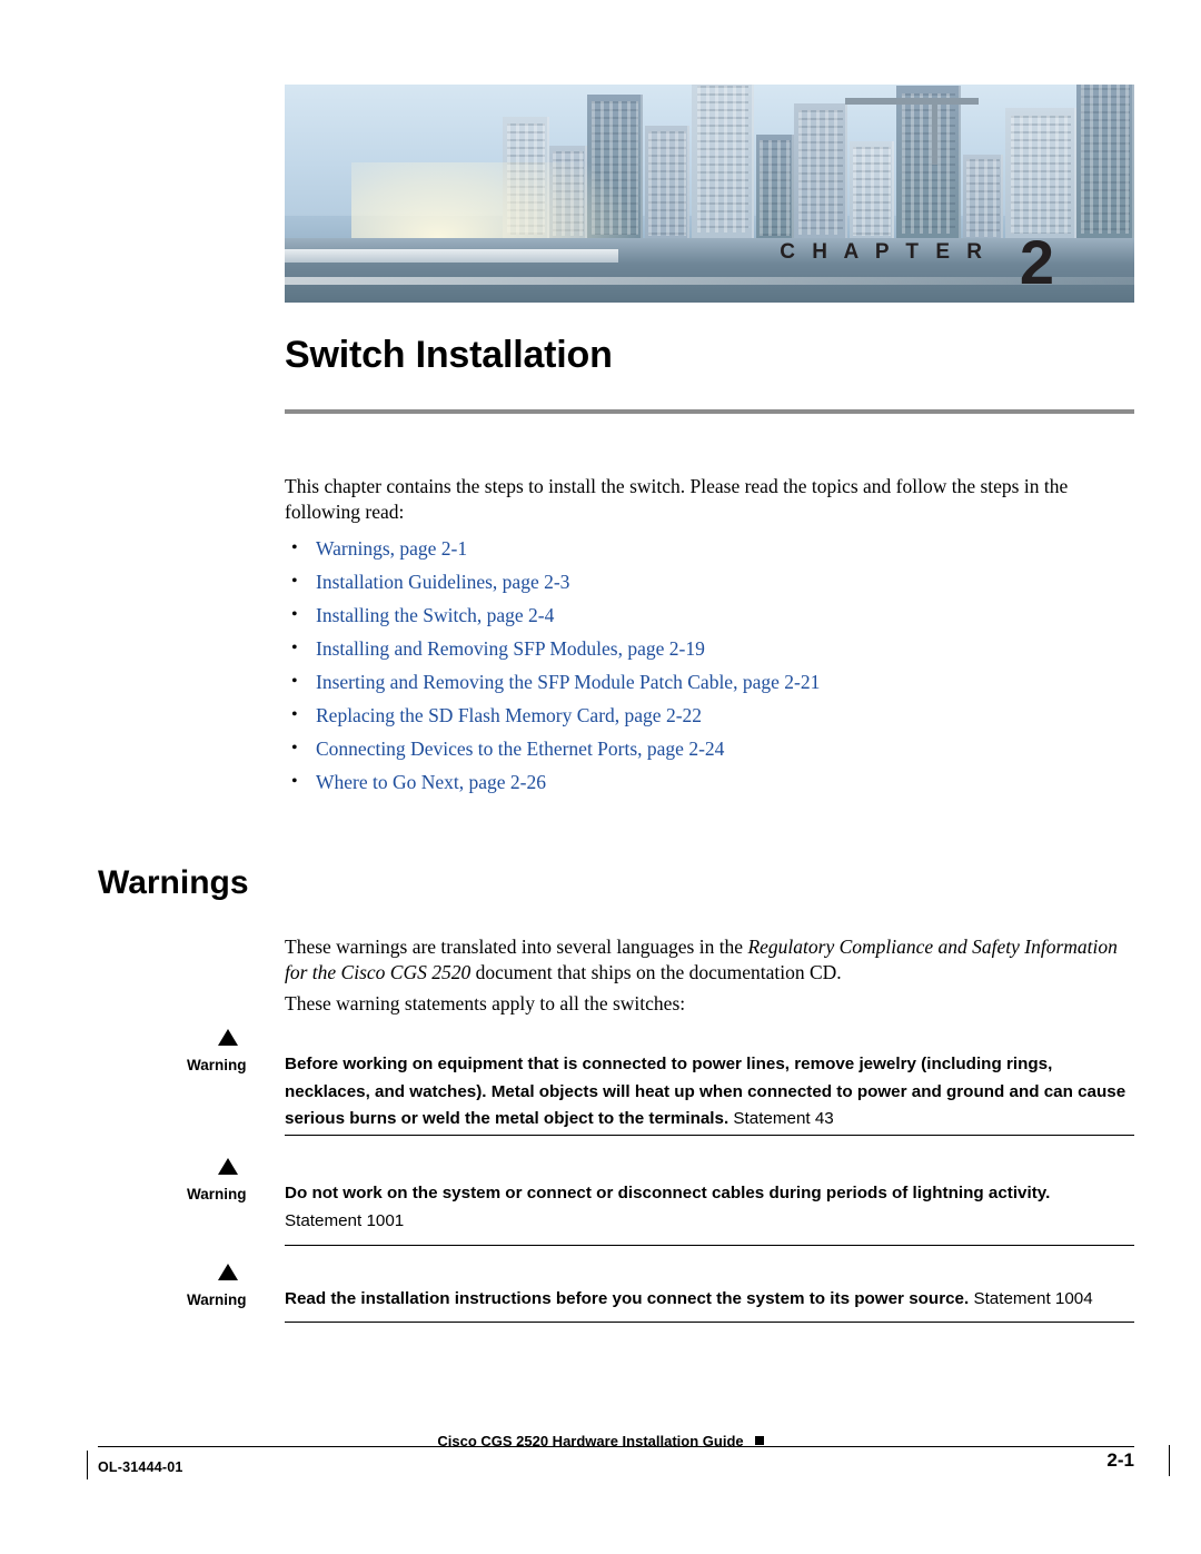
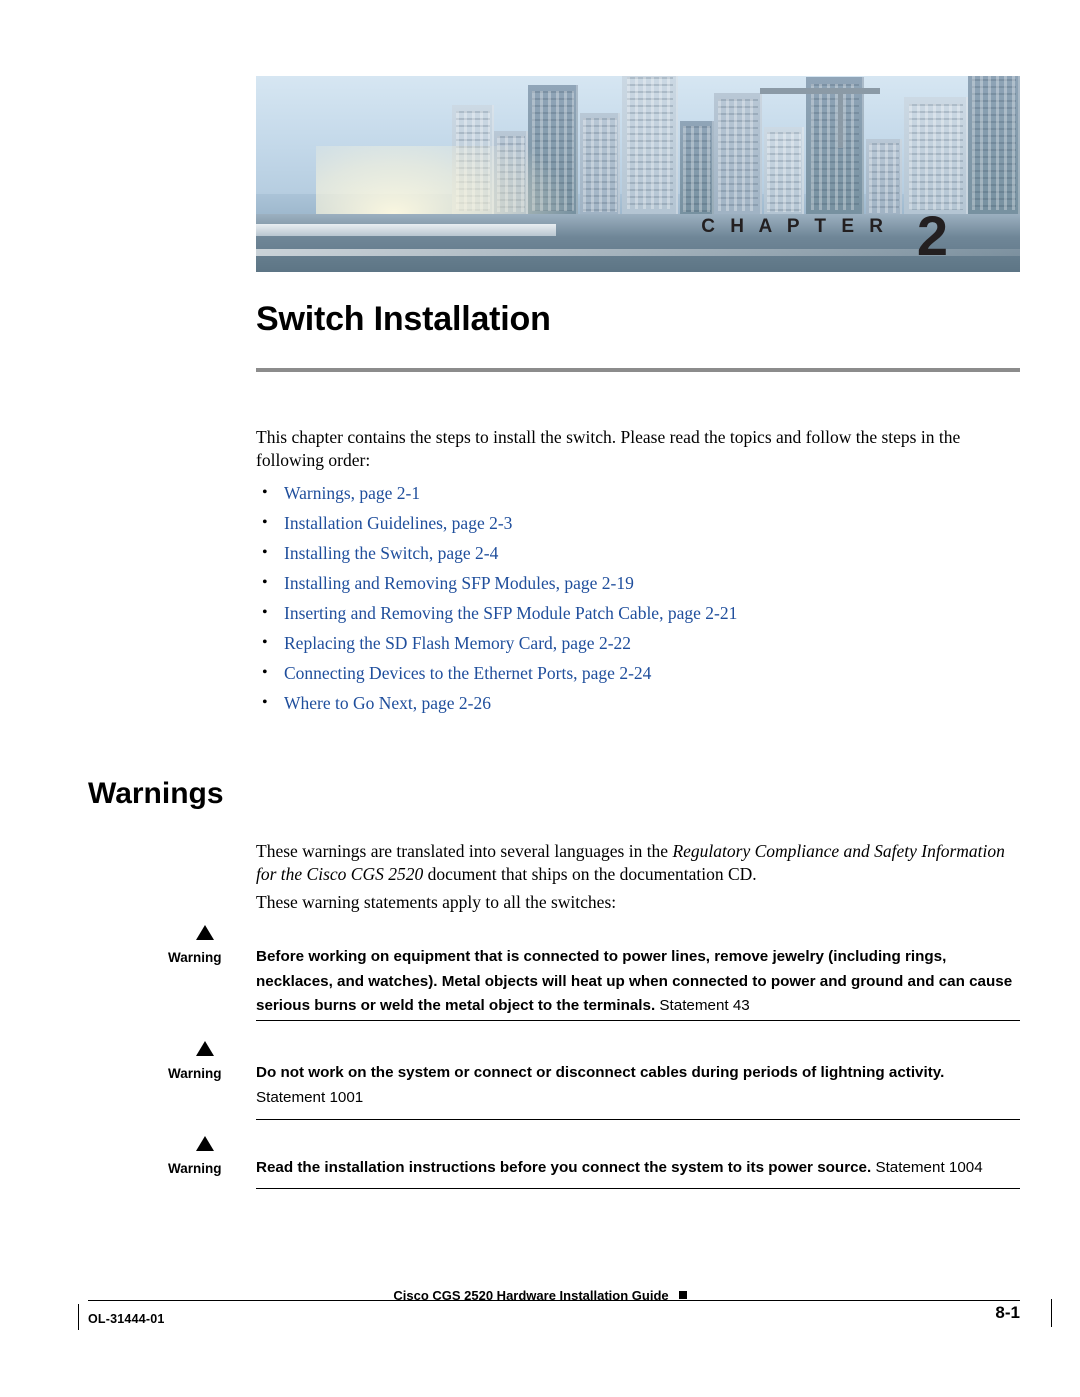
  C H A P T E R
  2
  Switch Installation
- This chapter contains the steps to install the switch. Please read the topics and follow the steps in the following read:
+ This chapter contains the steps to install the switch. Please read the topics and follow the steps in the following order:
  Warnings, page 2-1
  Installation Guidelines, page 2-3
  Installing the Switch, page 2-4
  Installing and Removing SFP Modules, page 2-19
  Inserting and Removing the SFP Module Patch Cable, page 2-21
  Replacing the SD Flash Memory Card, page 2-22
  Connecting Devices to the Ethernet Ports, page 2-24
  Where to Go Next, page 2-26
  Warnings
  These warnings are translated into several languages in the Regulatory Compliance and Safety Information for the Cisco CGS 2520 document that ships on the documentation CD.
  These warning statements apply to all the switches:
  Warning
  Before working on equipment that is connected to power lines, remove jewelry (including rings, necklaces, and watches). Metal objects will heat up when connected to power and ground and can cause serious burns or weld the metal object to the terminals. Statement 43
  Warning
  Do not work on the system or connect or disconnect cables during periods of lightning activity.
  Statement 1001
  Warning
  Read the installation instructions before you connect the system to its power source. Statement 1004
  Cisco CGS 2520 Hardware Installation Guide
  OL-31444-01
- 2-1
+ 8-1
